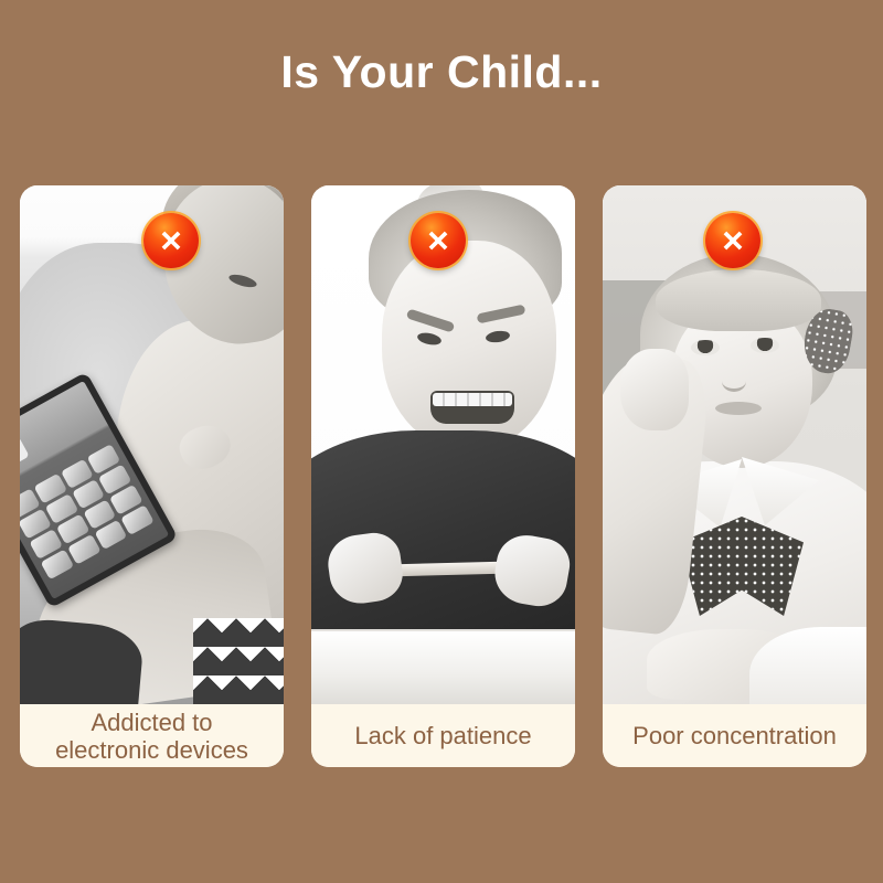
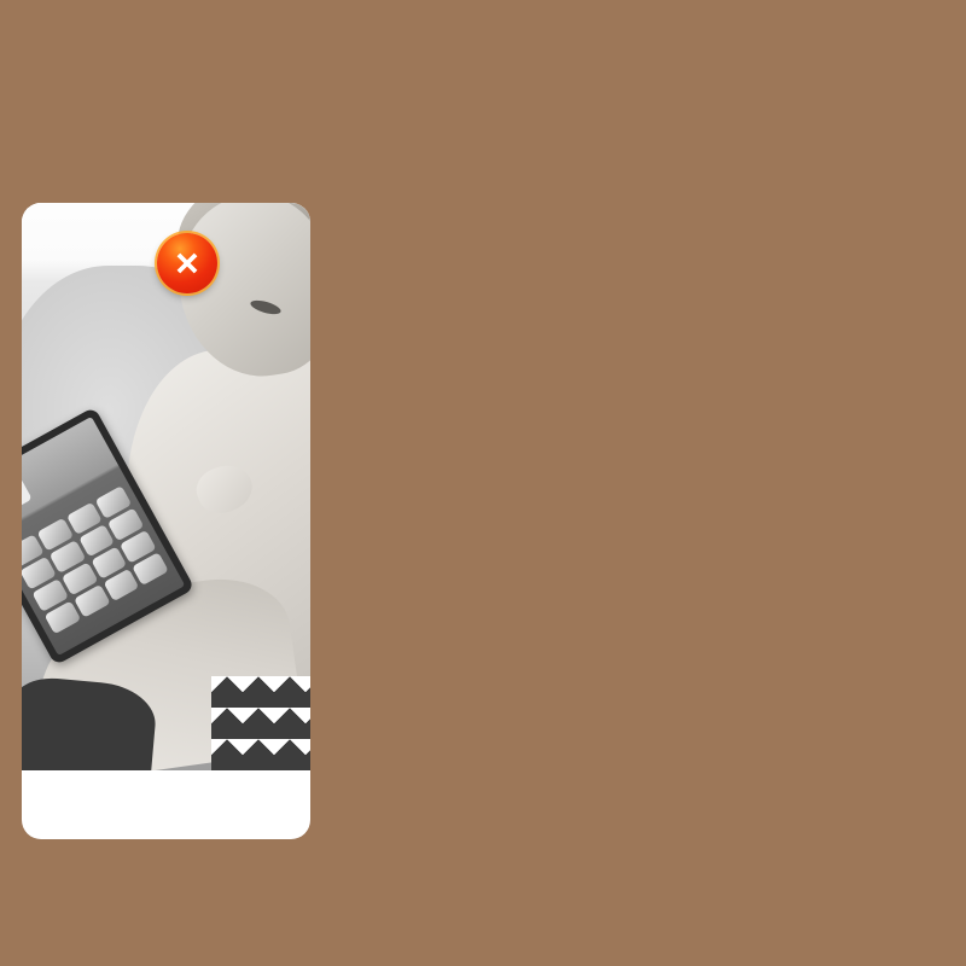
- Is Your Child...
- Addicted to
- electronic devices
- Lack of patience
- Poor concentration
